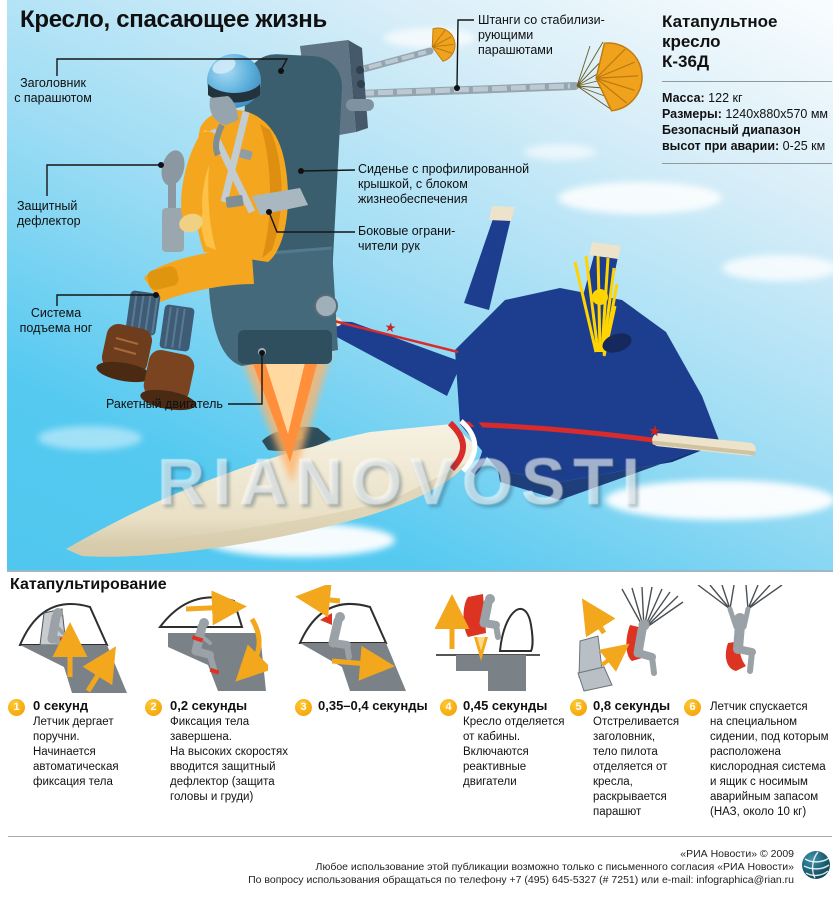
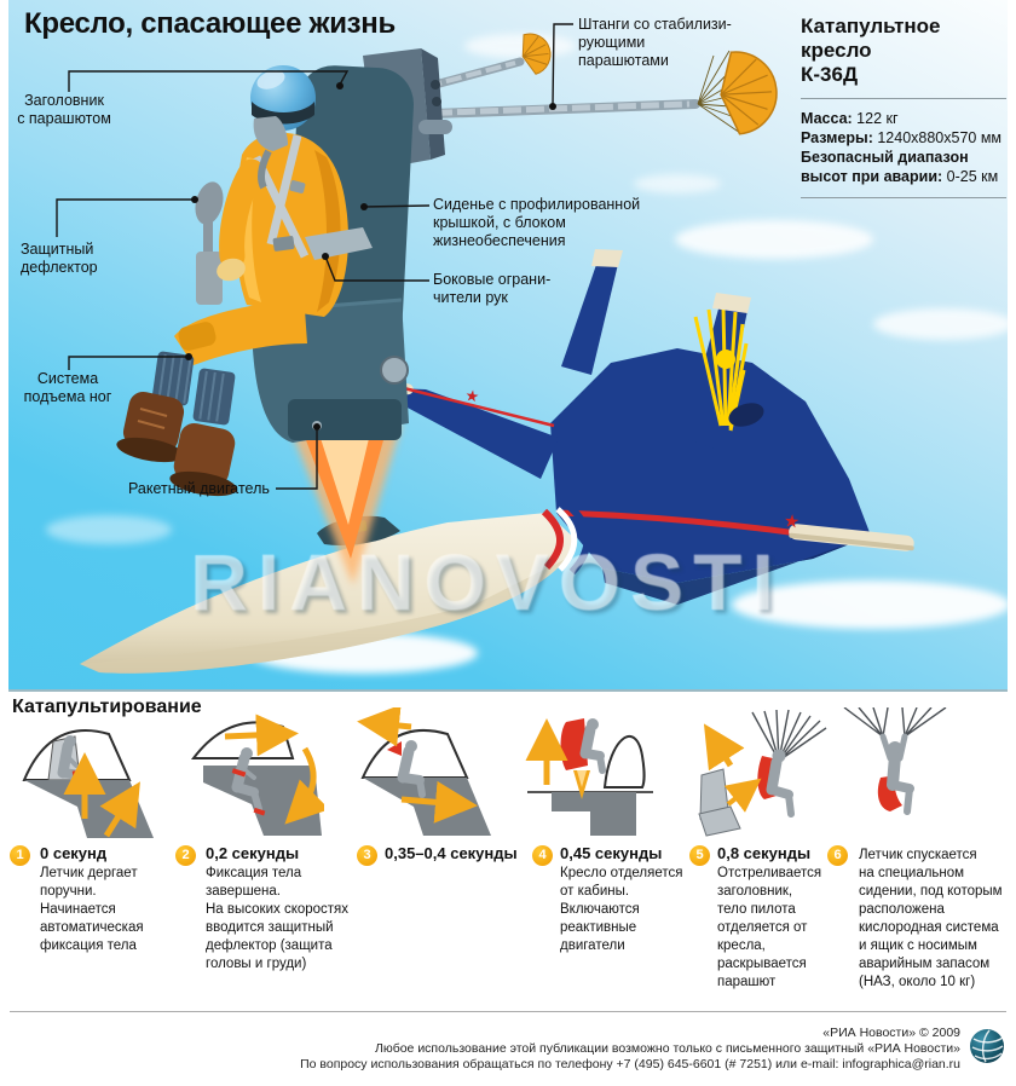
  Кресло, спасающее жизнь
  RIANOVOSTI
  Заголовник
  с парашютом
  Защитный
  дефлектор
  Система
  подъема ног
  Ракетный двигатель
  Штанги со стабилизи-
  рующими
  парашютами
  Сиденье с профилированной
  крышкой, с блоком
  жизнеобеспечения
  Боковые ограни-
  чители рук
  Катапультное кресло
  К-36Д
  Масса: 122 кг
  Размеры: 1240х880х570 мм
  Безопасный диапазон высот при аварии: 0-25 км
  Катапультирование
  1
  2
  3
  4
  5
  6
  0 секунд
  0,2 секунды
  0,35–0,4 секунды
  0,45 секунды
  0,8 секунды
  Летчик дергает
  поручни.
  Начинается
  автоматическая
  фиксация тела
  Фиксация тела
  завершена.
  На высоких скоростях
  вводится защитный
  дефлектор (защита
  головы и груди)
  Кресло отделяется
  от кабины.
  Включаются
  реактивные
  двигатели
  Отстреливается
  заголовник,
  тело пилота
  отделяется от
  кресла,
  раскрывается
  парашют
  Летчик спускается
  на специальном
  сидении, под которым
  расположена
  кислородная система
  и ящик с носимым
  аварийным запасом
  (НАЗ, около 10 кг)
  «РИА Новости» © 2009
- Любое использование этой публикации возможно только с письменного согласия «РИА Новости»
+ Любое использование этой публикации возможно только с письменного защитный «РИА Новости»
- По вопросу использования обращаться по телефону +7 (495) 645-5327 (# 7251) или e-mail: infographica@rian.ru
+ По вопросу использования обращаться по телефону +7 (495) 645-6601 (# 7251) или e-mail: infographica@rian.ru
